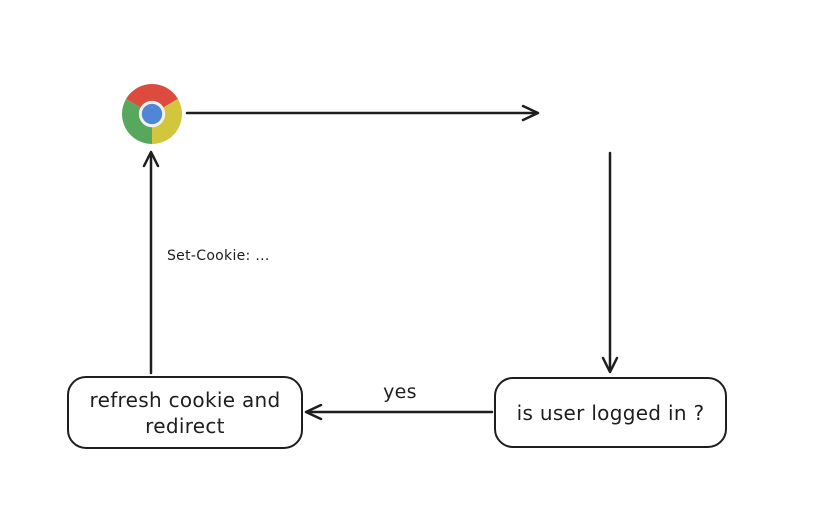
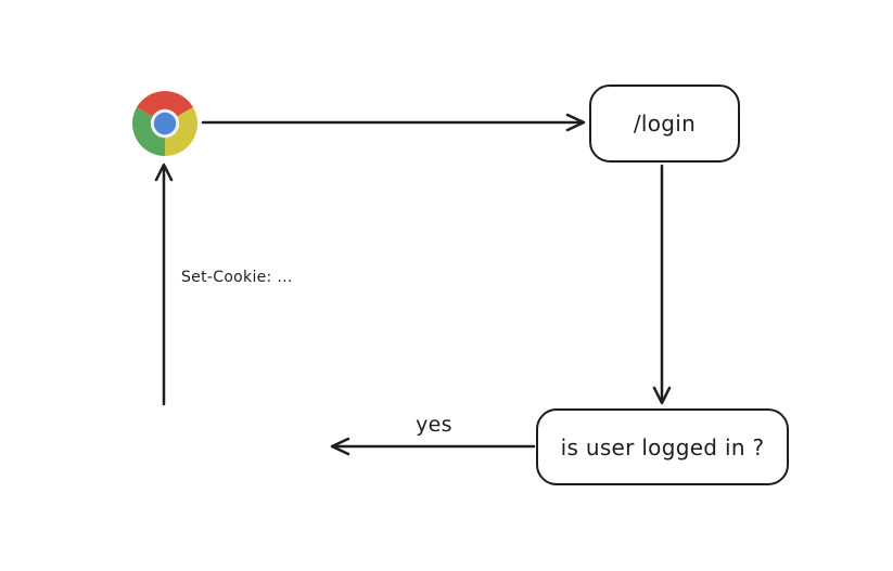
+ /login
  is user logged in ?
- refresh cookie and redirect
  yes
  Set-Cookie: ...
